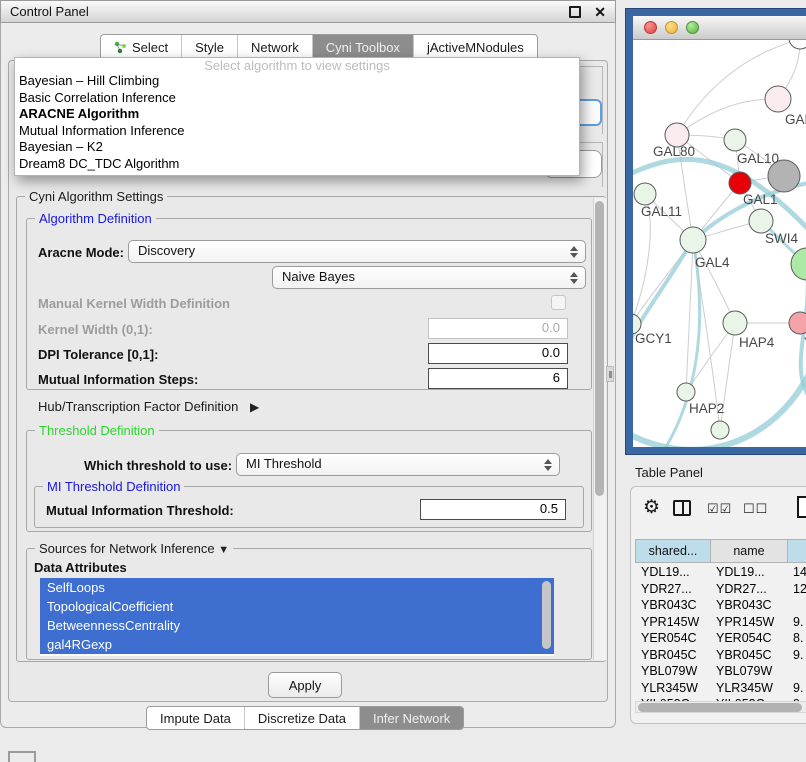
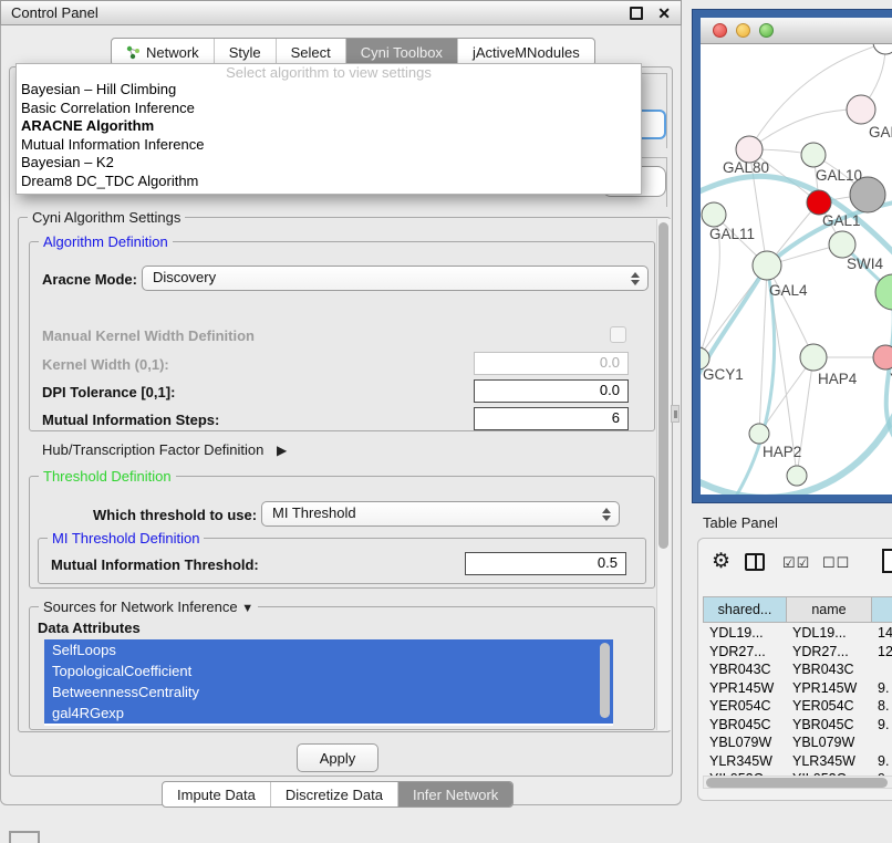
  Control Panel
  ✕
- Select
+ Network
  Style
- Network
+ Select
  Cyni Toolbox
  jActiveMNodules
  Select algorithm to view settings
  Bayesian – Hill Climbing
  Basic Correlation Inference
  ARACNE Algorithm
  Mutual Information Inference
  Bayesian – K2
  Dream8 DC_TDC Algorithm
  Cyni Algorithm Settings
  Algorithm Definition
  Aracne Mode:
  Discovery
- Naive Bayes
  Manual Kernel Width Definition
  Kernel Width (0,1):
  0.0
  DPI Tolerance [0,1]:
  0.0
  Mutual Information Steps:
  6
  Hub/Transcription Factor Definition ▶
  Threshold Definition
  Which threshold to use:
  MI Threshold
  MI Threshold Definition
  Mutual Information Threshold:
  0.5
  Sources for Network Inference ▼
  Data Attributes
  SelfLoops
  TopologicalCoefficient
  BetweennessCentrality
  gal4RGexp
  Apply
  Impute Data
  Discretize Data
  Infer Network
  GAL80
  GAL10
  GAL1
  GAL11
  SWI4
  GAL4
  GCY1
  HAP4
  HAP2
  Table Panel
  ⚙
  ☑☑
  ☐☐
  shared...
  name
  YDL19...
  YDL19...
  14
  YDR27...
  YDR27...
  12
  YBR043C
  YBR043C
  YPR145W
  YPR145W
  9.
  YER054C
  YER054C
  8.
  YBR045C
  YBR045C
  9.
  YBL079W
  YBL079W
  YLR345W
  YLR345W
  9.
